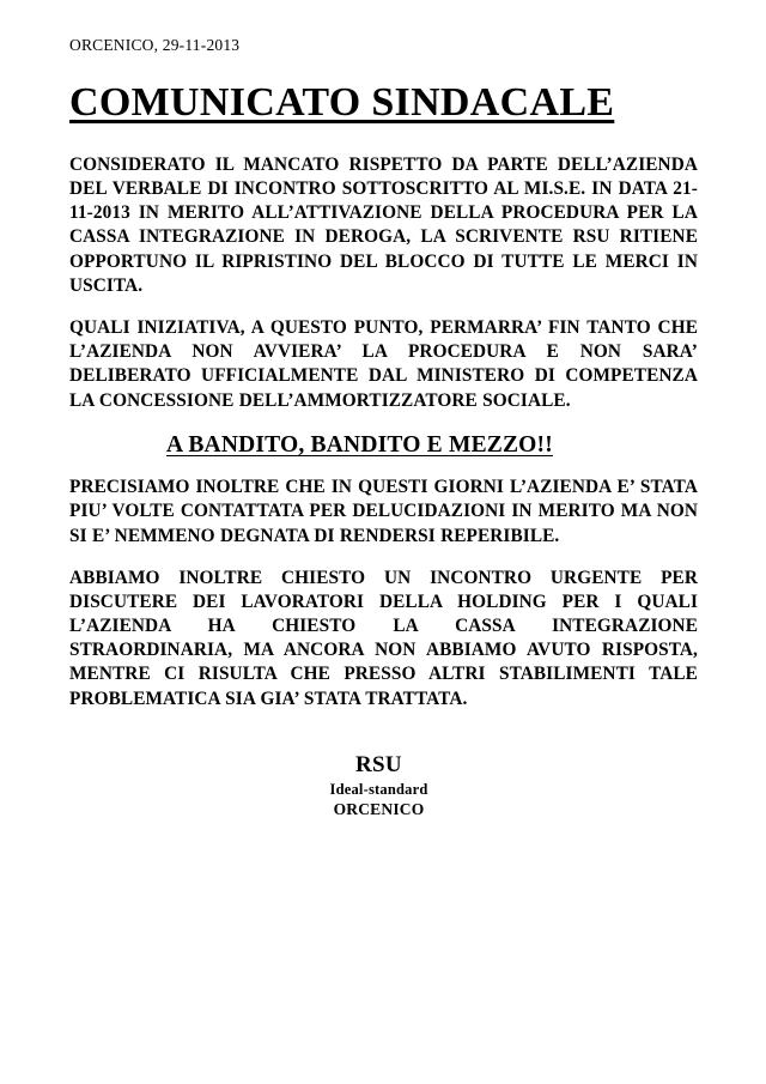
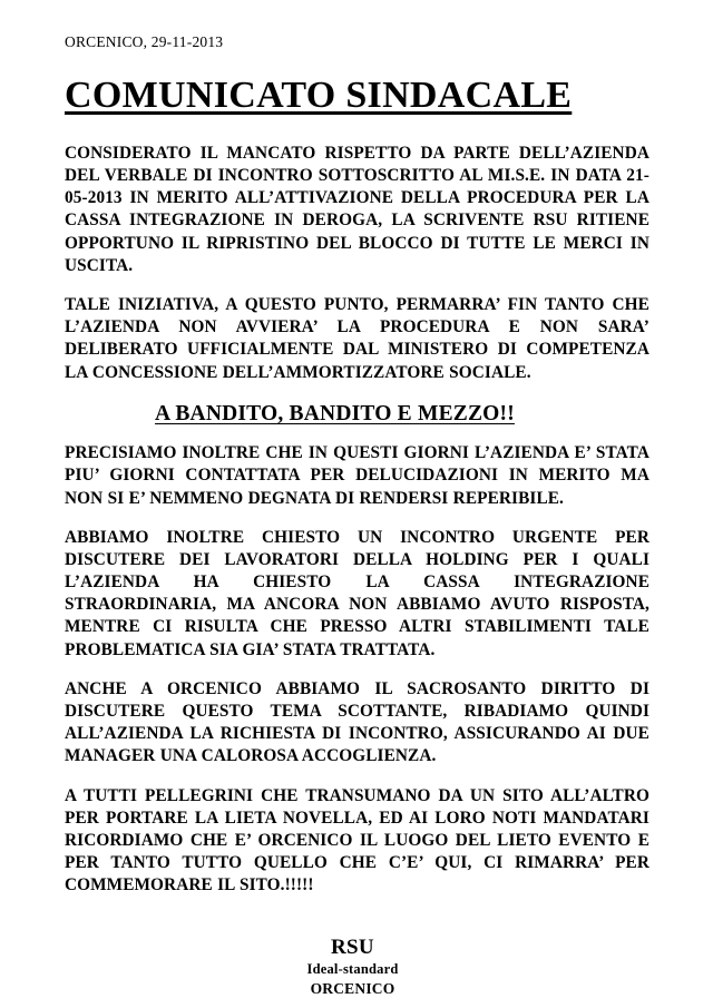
  ORCENICO, 29-11-2013
  COMUNICATO SINDACALE
- CONSIDERATO IL MANCATO RISPETTO DA PARTE DELL’AZIENDA DEL VERBALE DI INCONTRO SOTTOSCRITTO AL MI.S.E. IN DATA 21-11-2013 IN MERITO ALL’ATTIVAZIONE DELLA PROCEDURA PER LA CASSA INTEGRAZIONE IN DEROGA, LA SCRIVENTE RSU RITIENE OPPORTUNO IL RIPRISTINO DEL BLOCCO DI TUTTE LE MERCI IN USCITA.
+ CONSIDERATO IL MANCATO RISPETTO DA PARTE DELL’AZIENDA DEL VERBALE DI INCONTRO SOTTOSCRITTO AL MI.S.E. IN DATA 21-05-2013 IN MERITO ALL’ATTIVAZIONE DELLA PROCEDURA PER LA CASSA INTEGRAZIONE IN DEROGA, LA SCRIVENTE RSU RITIENE OPPORTUNO IL RIPRISTINO DEL BLOCCO DI TUTTE LE MERCI IN USCITA.
- QUALI INIZIATIVA, A QUESTO PUNTO, PERMARRA’ FIN TANTO CHE L’AZIENDA NON AVVIERA’ LA PROCEDURA E NON SARA’ DELIBERATO UFFICIALMENTE DAL MINISTERO DI COMPETENZA LA CONCESSIONE DELL’AMMORTIZZATORE SOCIALE.
+ TALE INIZIATIVA, A QUESTO PUNTO, PERMARRA’ FIN TANTO CHE L’AZIENDA NON AVVIERA’ LA PROCEDURA E NON SARA’ DELIBERATO UFFICIALMENTE DAL MINISTERO DI COMPETENZA LA CONCESSIONE DELL’AMMORTIZZATORE SOCIALE.
  A BANDITO, BANDITO E MEZZO!!
- PRECISIAMO INOLTRE CHE IN QUESTI GIORNI L’AZIENDA E’ STATA PIU’ VOLTE CONTATTATA PER DELUCIDAZIONI IN MERITO MA NON SI E’ NEMMENO DEGNATA DI RENDERSI REPERIBILE.
+ PRECISIAMO INOLTRE CHE IN QUESTI GIORNI L’AZIENDA E’ STATA PIU’ GIORNI CONTATTATA PER DELUCIDAZIONI IN MERITO MA NON SI E’ NEMMENO DEGNATA DI RENDERSI REPERIBILE.
  ABBIAMO INOLTRE CHIESTO UN INCONTRO URGENTE PER DISCUTERE DEI LAVORATORI DELLA HOLDING PER I QUALI L’AZIENDA HA CHIESTO LA CASSA INTEGRAZIONE STRAORDINARIA, MA ANCORA NON ABBIAMO AVUTO RISPOSTA, MENTRE CI RISULTA CHE PRESSO ALTRI STABILIMENTI TALE PROBLEMATICA SIA GIA’ STATA TRATTATA.
+ ANCHE A ORCENICO ABBIAMO IL SACROSANTO DIRITTO DI DISCUTERE QUESTO TEMA SCOTTANTE, RIBADIAMO QUINDI ALL’AZIENDA LA RICHIESTA DI INCONTRO, ASSICURANDO AI DUE MANAGER UNA CALOROSA ACCOGLIENZA.
+ A TUTTI PELLEGRINI CHE TRANSUMANO DA UN SITO ALL’ALTRO PER PORTARE LA LIETA NOVELLA, ED AI LORO NOTI MANDATARI RICORDIAMO CHE E’ ORCENICO IL LUOGO DEL LIETO EVENTO E PER TANTO TUTTO QUELLO CHE C’E’ QUI, CI RIMARRA’ PER COMMEMORARE IL SITO.!!!!!
  RSU
  Ideal-standard
  ORCENICO
